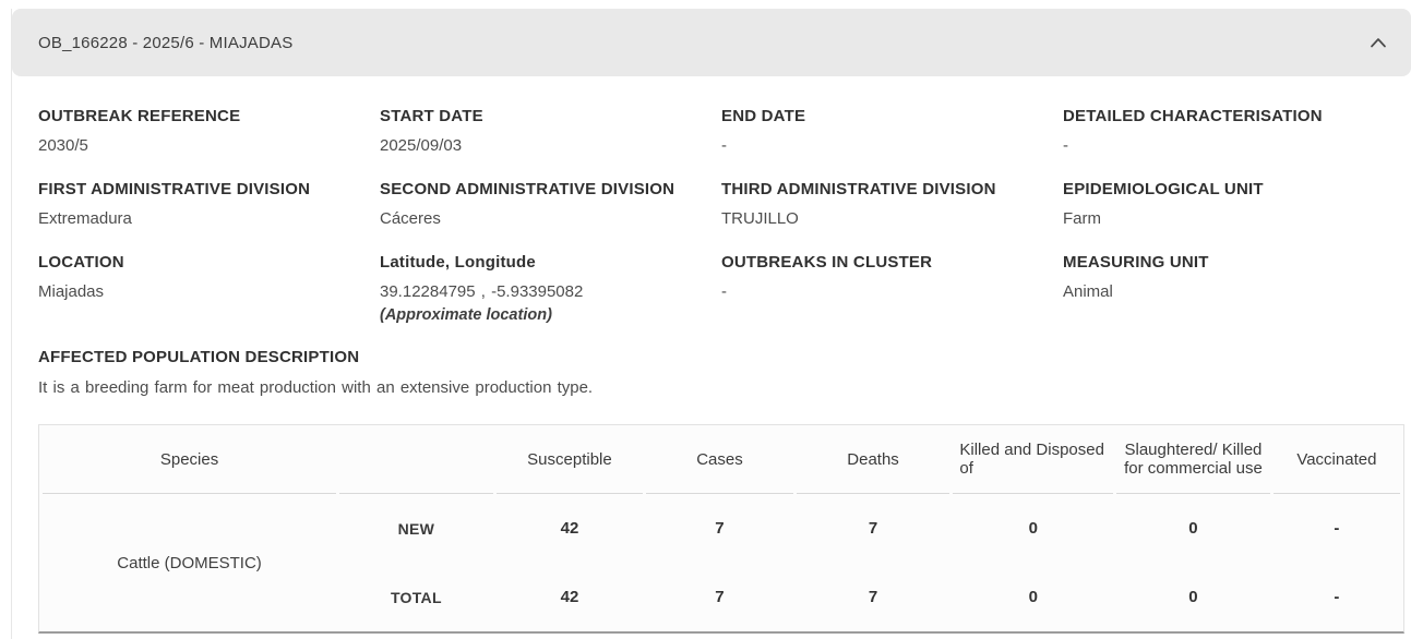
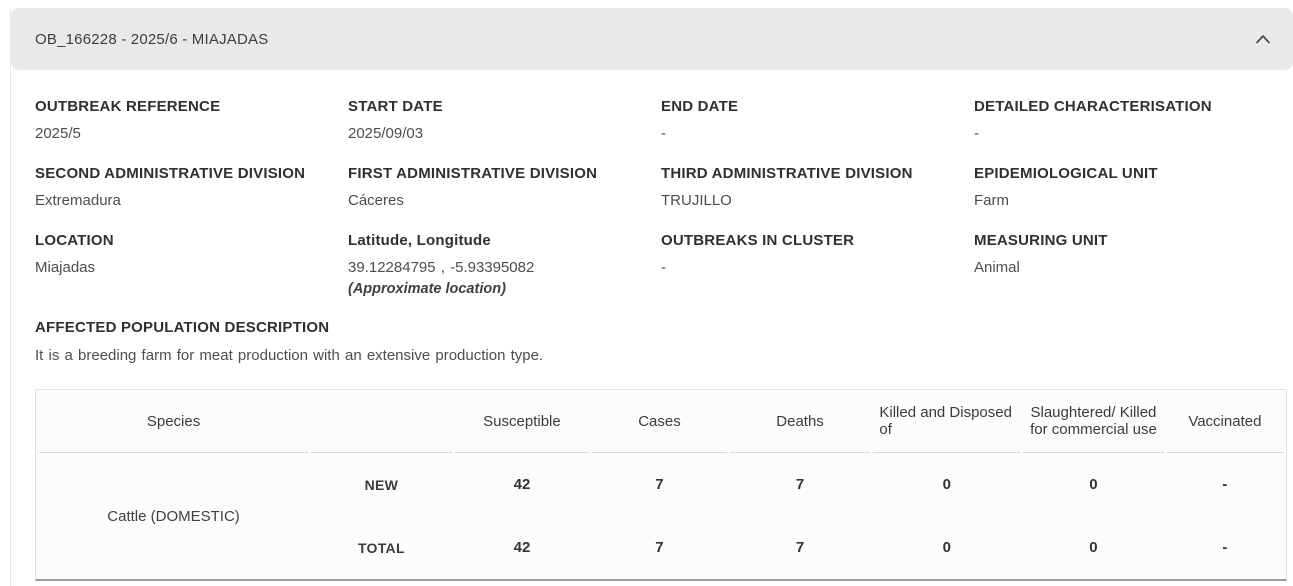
  OB_166228 - 2025/6 - MIAJADAS
  OUTBREAK REFERENCE
- 2030/5
+ 2025/5
  START DATE
  2025/09/03
  END DATE
  -
  DETAILED CHARACTERISATION
  -
- FIRST ADMINISTRATIVE DIVISION
+ SECOND ADMINISTRATIVE DIVISION
  Extremadura
- SECOND ADMINISTRATIVE DIVISION
+ FIRST ADMINISTRATIVE DIVISION
  Cáceres
  THIRD ADMINISTRATIVE DIVISION
  TRUJILLO
  EPIDEMIOLOGICAL UNIT
  Farm
  LOCATION
  Miajadas
  Latitude, Longitude
  39.12284795 , -5.93395082
  (Approximate location)
  OUTBREAKS IN CLUSTER
  -
  MEASURING UNIT
  Animal
  AFFECTED POPULATION DESCRIPTION
  It is a breeding farm for meat production with an extensive production type.
  Species		Susceptible	Cases	Deaths	Killed and Disposed of	Slaughtered/ Killed for commercial use	Vaccinated
  Cattle (DOMESTIC)	NEW	42	7	7	0	0	-
  TOTAL	42	7	7	0	0	-
